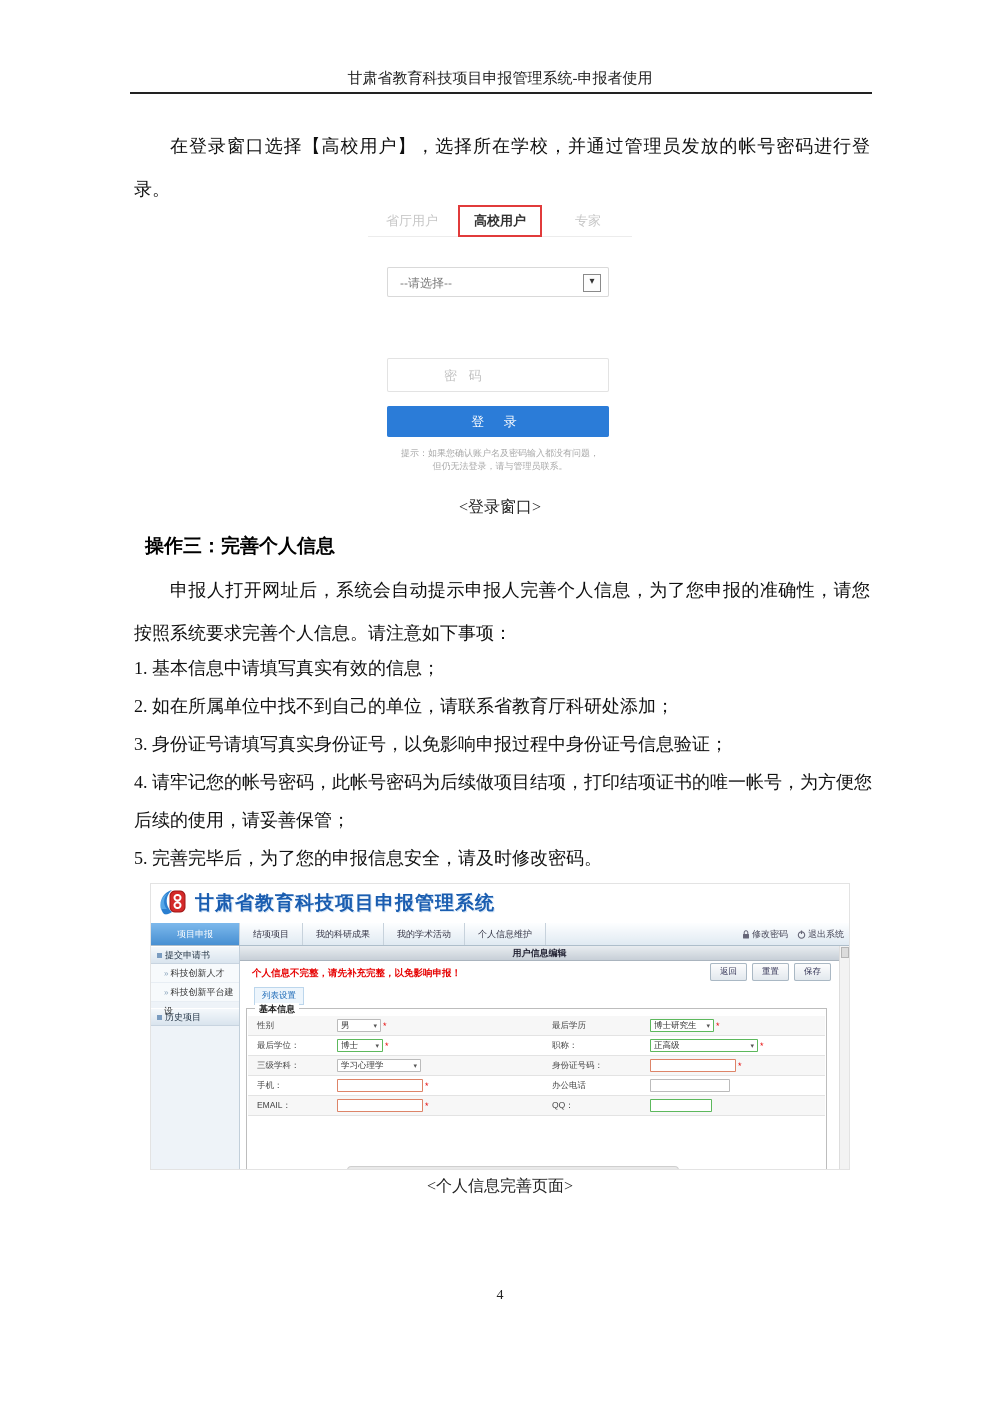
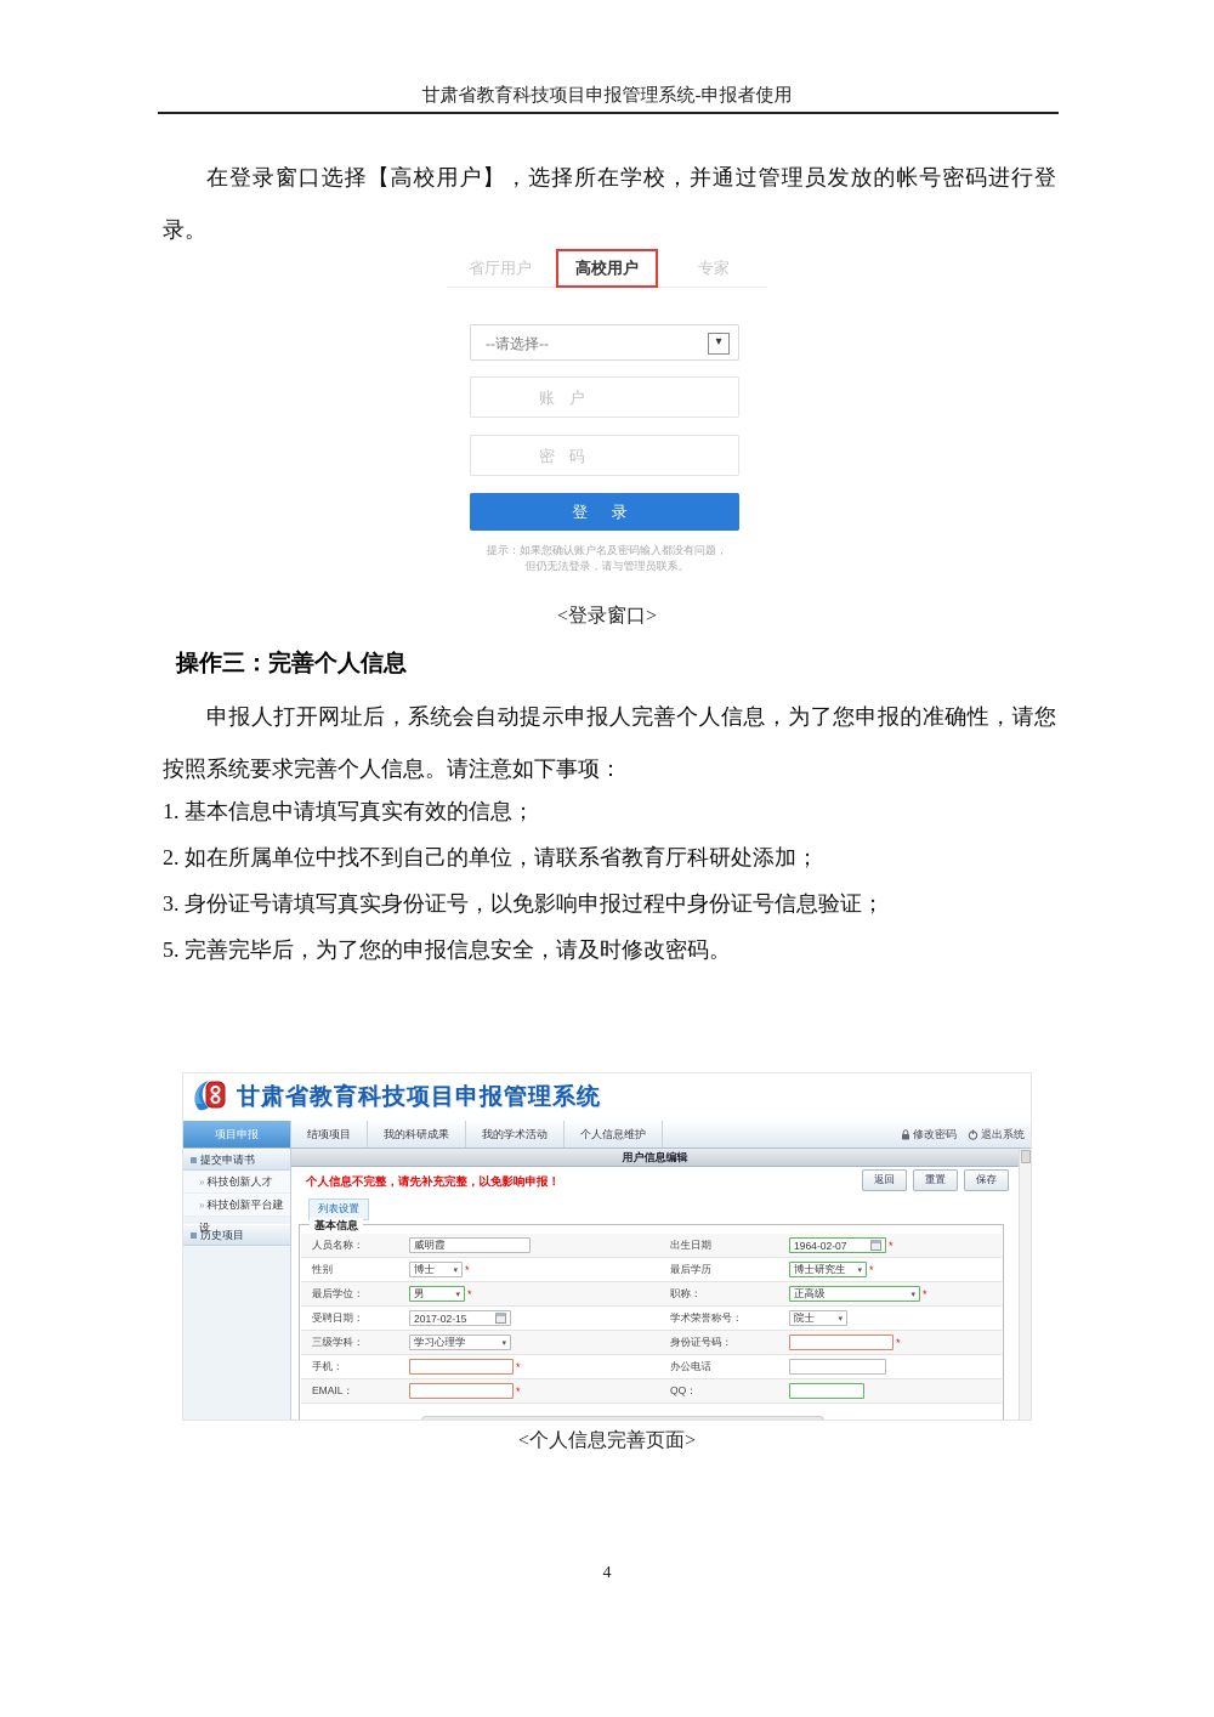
  甘肃省教育科技项目申报管理系统-申报者使用
  在登录窗口选择【高校用户】，选择所在学校，并通过管理员发放的帐号密码进行登录。
  省厅用户
  高校用户
  专家
  --请选择--
  ▾
+ 账 户
  密 码
  登 录
  提示：如果您确认账户名及密码输入都没有问题，
  但仍无法登录，请与管理员联系。
  <登录窗口>
  操作三：完善个人信息
  申报人打开网址后，系统会自动提示申报人完善个人信息，为了您申报的准确性，请您按照系统要求完善个人信息。请注意如下事项：
  1. 基本信息中请填写真实有效的信息；
  2. 如在所属单位中找不到自己的单位，请联系省教育厅科研处添加；
  3. 身份证号请填写真实身份证号，以免影响申报过程中身份证号信息验证；
- 4. 请牢记您的帐号密码，此帐号密码为后续做项目结项，打印结项证书的唯一帐号，为方便您后续的使用，请妥善保管；
  5. 完善完毕后，为了您的申报信息安全，请及时修改密码。
  甘肃省教育科技项目申报管理系统
  项目申报
  结项项目
  我的科研成果
  我的学术活动
  个人信息维护
  修改密码
  退出系统
  提交申请书
  » 科技创新人才
  » 科技创新平台建
  历史项目
  用户信息编辑
  个人信息不完整，请先补充完整，以免影响申报！
  返回
  重置
  保存
  列表设置
  基本信息
+ 人员名称：
+ 威明霞
+ 出生日期
+ 1964-02-07
  性别
- 男
+ 博士
  最后学历
  博士研究生
  最后学位：
- 博士
+ 男
  职称：
  正高级
+ 受聘日期：
+ 2017-02-15
+ 学术荣誉称号：
+ 院士
  三级学科：
  学习心理学
  身份证号码：
  手机：
  办公电话
  EMAIL：
  QQ：
  <个人信息完善页面>
  4
